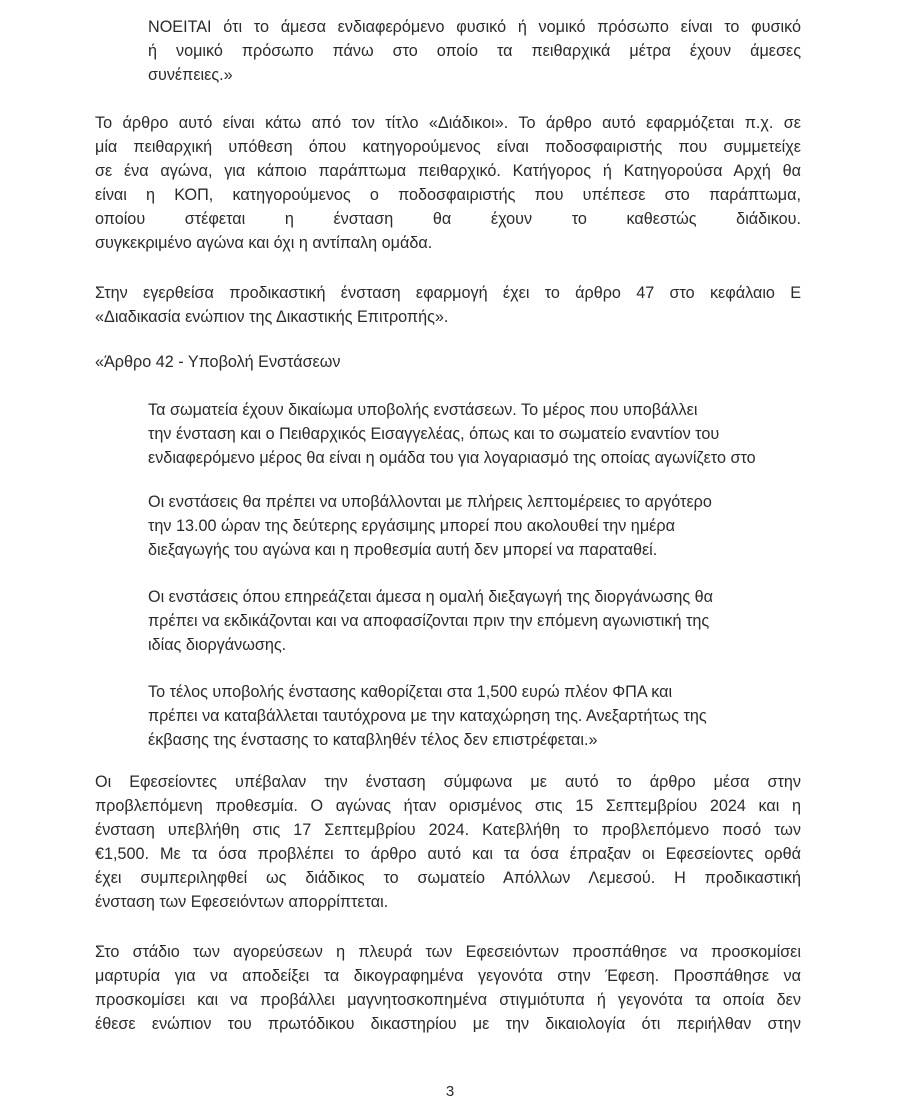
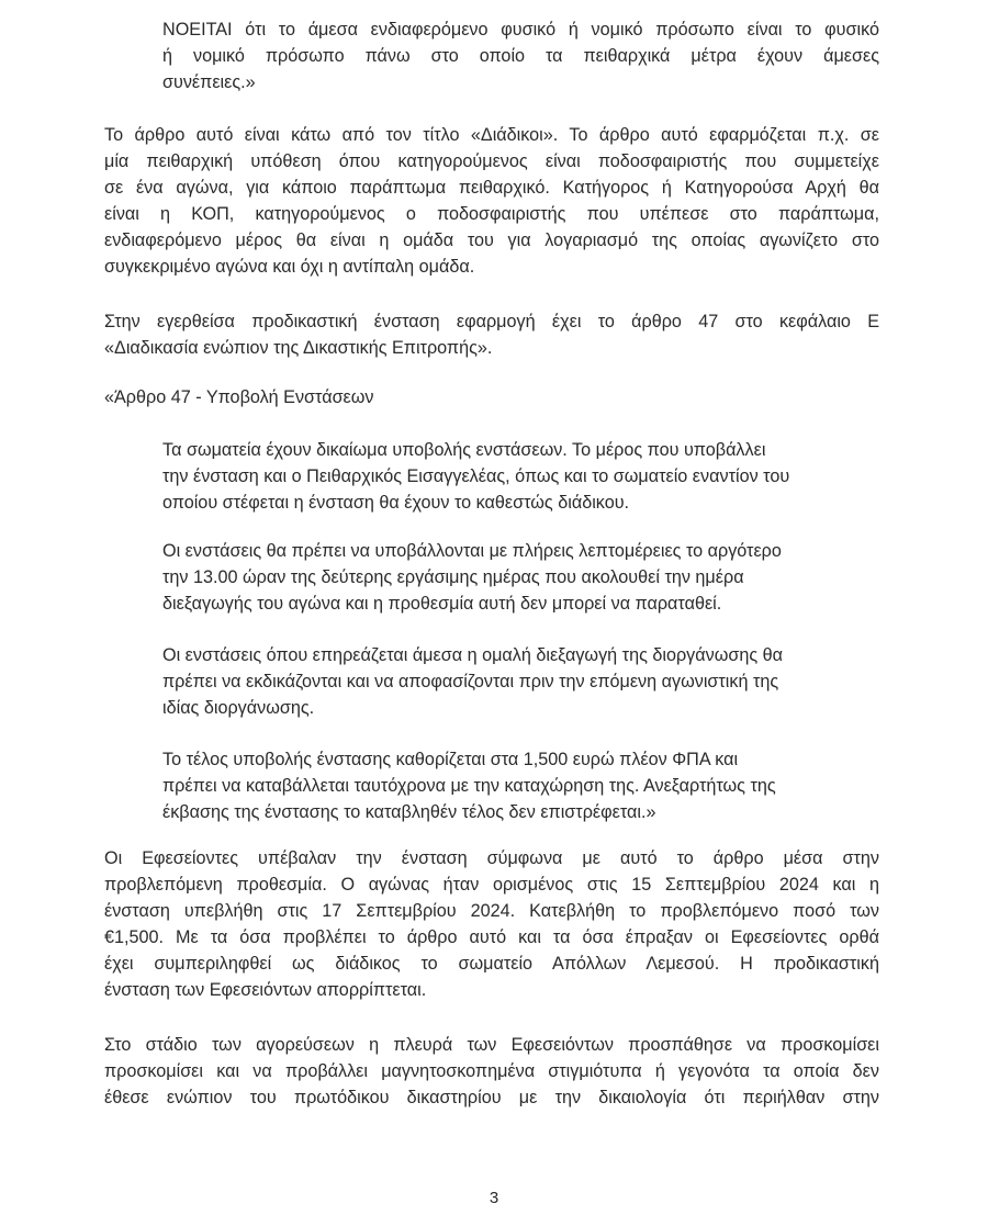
  ΝΟΕΙΤΑΙ ότι το άμεσα ενδιαφερόμενο φυσικό ή νομικό πρόσωπο είναι το φυσικό
  ή νομικό πρόσωπο πάνω στο οποίο τα πειθαρχικά μέτρα έχουν άμεσες
  συνέπειες.»
  Το άρθρο αυτό είναι κάτω από τον τίτλο «Διάδικοι». Το άρθρο αυτό εφαρμόζεται π.χ. σε
  μία πειθαρχική υπόθεση όπου κατηγορούμενος είναι ποδοσφαιριστής που συμμετείχε
  σε ένα αγώνα, για κάποιο παράπτωμα πειθαρχικό. Κατήγορος ή Κατηγορούσα Αρχή θα
  είναι η ΚΟΠ, κατηγορούμενος ο ποδοσφαιριστής που υπέπεσε στο παράπτωμα,
- οποίου στέφεται η ένσταση θα έχουν το καθεστώς διάδικου.
+ ενδιαφερόμενο μέρος θα είναι η ομάδα του για λογαριασμό της οποίας αγωνίζετο στο
  συγκεκριμένο αγώνα και όχι η αντίπαλη ομάδα.
  Στην εγερθείσα προδικαστική ένσταση εφαρμογή έχει το άρθρο 47 στο κεφάλαιο Ε
  «Διαδικασία ενώπιον της Δικαστικής Επιτροπής».
- «Άρθρο 42 - Υποβολή Ενστάσεων
+ «Άρθρο 47 - Υποβολή Ενστάσεων
  Τα σωματεία έχουν δικαίωμα υποβολής ενστάσεων. Το μέρος που υποβάλλει
  την ένσταση και ο Πειθαρχικός Εισαγγελέας, όπως και το σωματείο εναντίον του
- ενδιαφερόμενο μέρος θα είναι η ομάδα του για λογαριασμό της οποίας αγωνίζετο στο
+ οποίου στέφεται η ένσταση θα έχουν το καθεστώς διάδικου.
  Οι ενστάσεις θα πρέπει να υποβάλλονται με πλήρεις λεπτομέρειες το αργότερο
- την 13.00 ώραν της δεύτερης εργάσιμης μπορεί που ακολουθεί την ημέρα
+ την 13.00 ώραν της δεύτερης εργάσιμης ημέρας που ακολουθεί την ημέρα
  διεξαγωγής του αγώνα και η προθεσμία αυτή δεν μπορεί να παραταθεί.
  Οι ενστάσεις όπου επηρεάζεται άμεσα η ομαλή διεξαγωγή της διοργάνωσης θα
  πρέπει να εκδικάζονται και να αποφασίζονται πριν την επόμενη αγωνιστική της
  ιδίας διοργάνωσης.
  Το τέλος υποβολής ένστασης καθορίζεται στα 1,500 ευρώ πλέον ΦΠΑ και
  πρέπει να καταβάλλεται ταυτόχρονα με την καταχώρηση της. Ανεξαρτήτως της
  έκβασης της ένστασης το καταβληθέν τέλος δεν επιστρέφεται.»
  Οι Εφεσείοντες υπέβαλαν την ένσταση σύμφωνα με αυτό το άρθρο μέσα στην
  προβλεπόμενη προθεσμία. Ο αγώνας ήταν ορισμένος στις 15 Σεπτεμβρίου 2024 και η
  ένσταση υπεβλήθη στις 17 Σεπτεμβρίου 2024. Κατεβλήθη το προβλεπόμενο ποσό των
  €1,500. Με τα όσα προβλέπει το άρθρο αυτό και τα όσα έπραξαν οι Εφεσείοντες ορθά
  έχει συμπεριληφθεί ως διάδικος το σωματείο Απόλλων Λεμεσού. Η προδικαστική
  ένσταση των Εφεσειόντων απορρίπτεται.
  Στο στάδιο των αγορεύσεων η πλευρά των Εφεσειόντων προσπάθησε να προσκομίσει
- μαρτυρία για να αποδείξει τα δικογραφημένα γεγονότα στην Έφεση. Προσπάθησε να
  προσκομίσει και να προβάλλει μαγνητοσκοπημένα στιγμιότυπα ή γεγονότα τα οποία δεν
  έθεσε ενώπιον του πρωτόδικου δικαστηρίου με την δικαιολογία ότι περιήλθαν στην
  3
